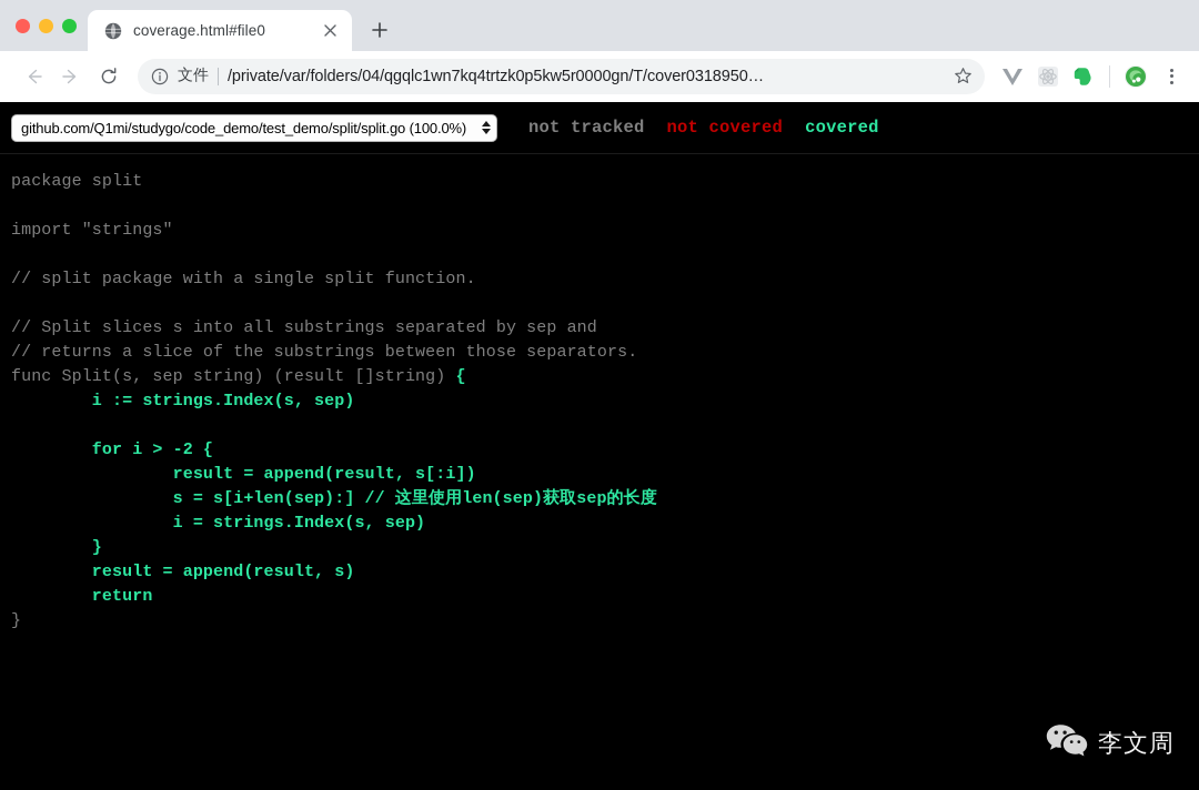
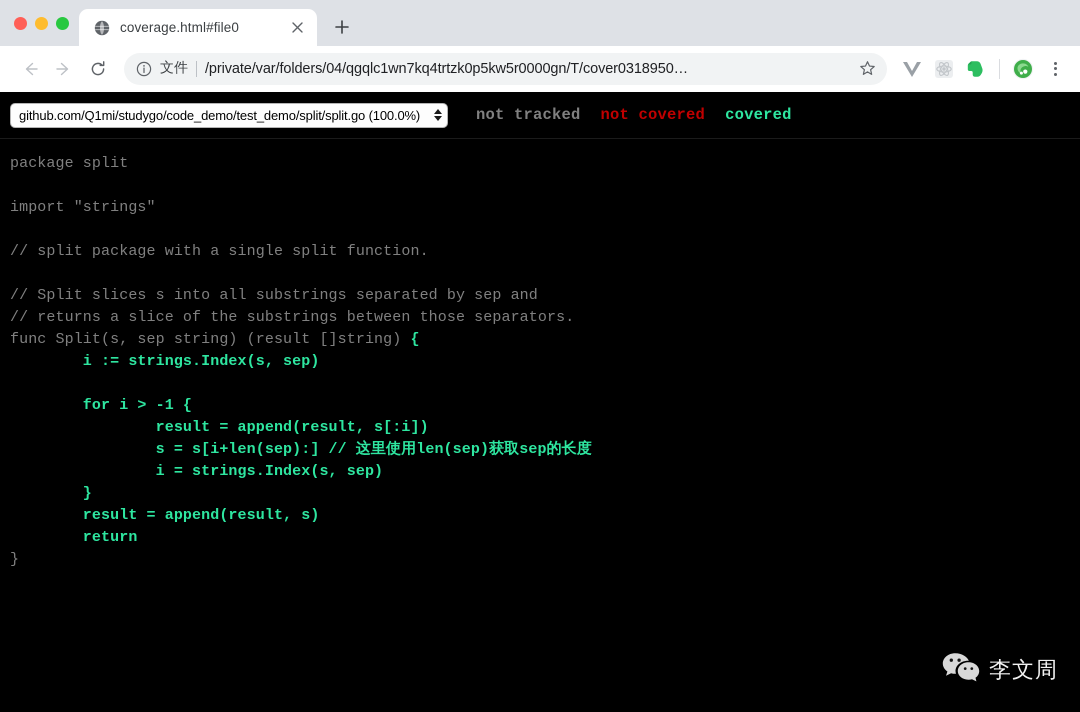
  coverage.html#file0
  文件
  /private/var/folders/04/qgqlc1wn7kq4trtzk0p5kw5r0000gn/T/cover0318950…
  github.com/Q1mi/studygo/code_demo/test_demo/split/split.go (100.0%)
  not tracked
  not covered
  covered
- package split import "strings" // split package with a single split function. // Split slices s into all substrings separated by sep and // returns a slice of the substrings between those separators. func Split(s, sep string) (result []string) { i := strings.Index(s, sep) for i > -2 { result = append(result, s[:i]) s = s[i+len(sep):] // 这里使用len(sep)获取sep的长度 i = strings.Index(s, sep) } result = append(result, s) return }
+ package split import "strings" // split package with a single split function. // Split slices s into all substrings separated by sep and // returns a slice of the substrings between those separators. func Split(s, sep string) (result []string) { i := strings.Index(s, sep) for i > -1 { result = append(result, s[:i]) s = s[i+len(sep):] // 这里使用len(sep)获取sep的长度 i = strings.Index(s, sep) } result = append(result, s) return }
  李文周
